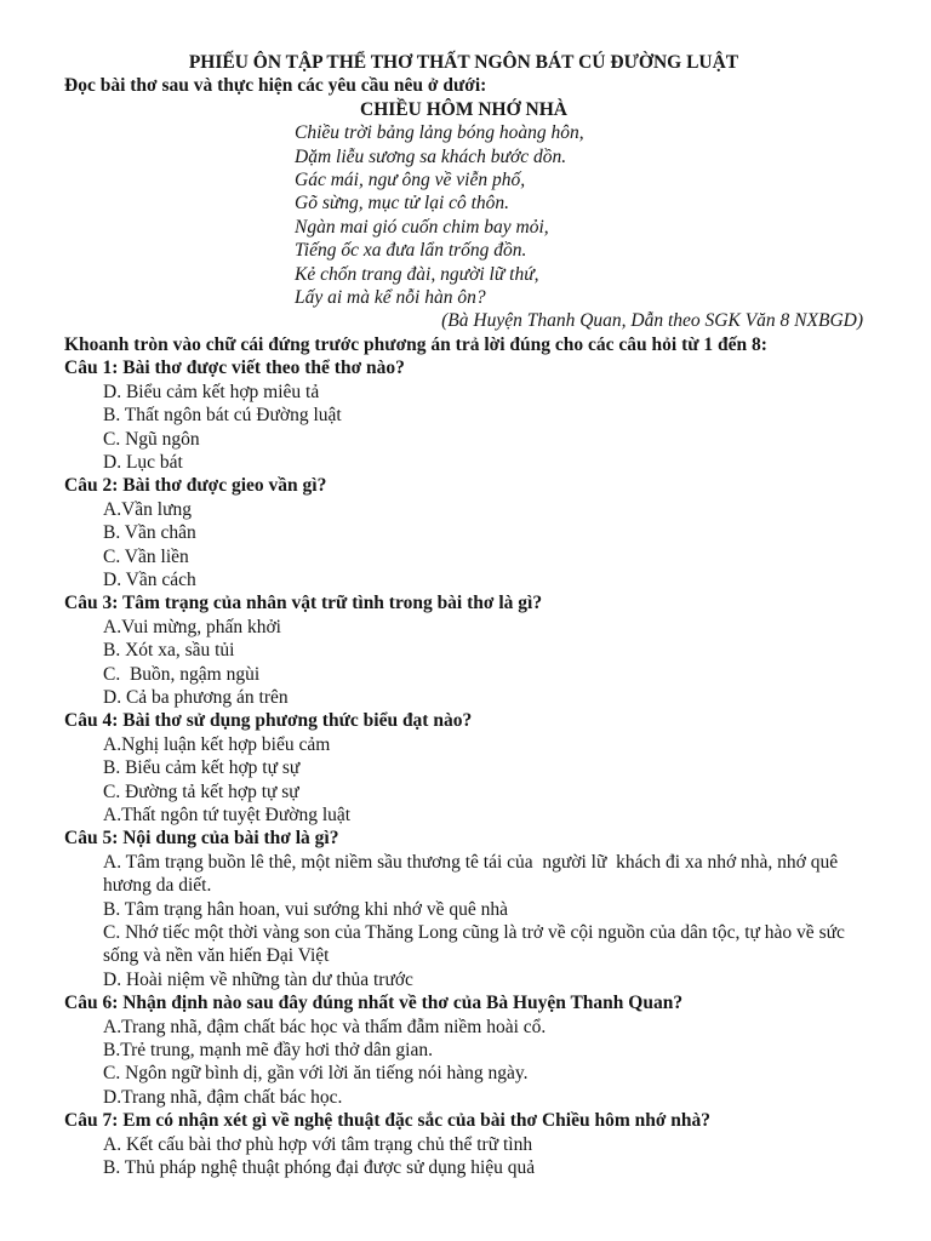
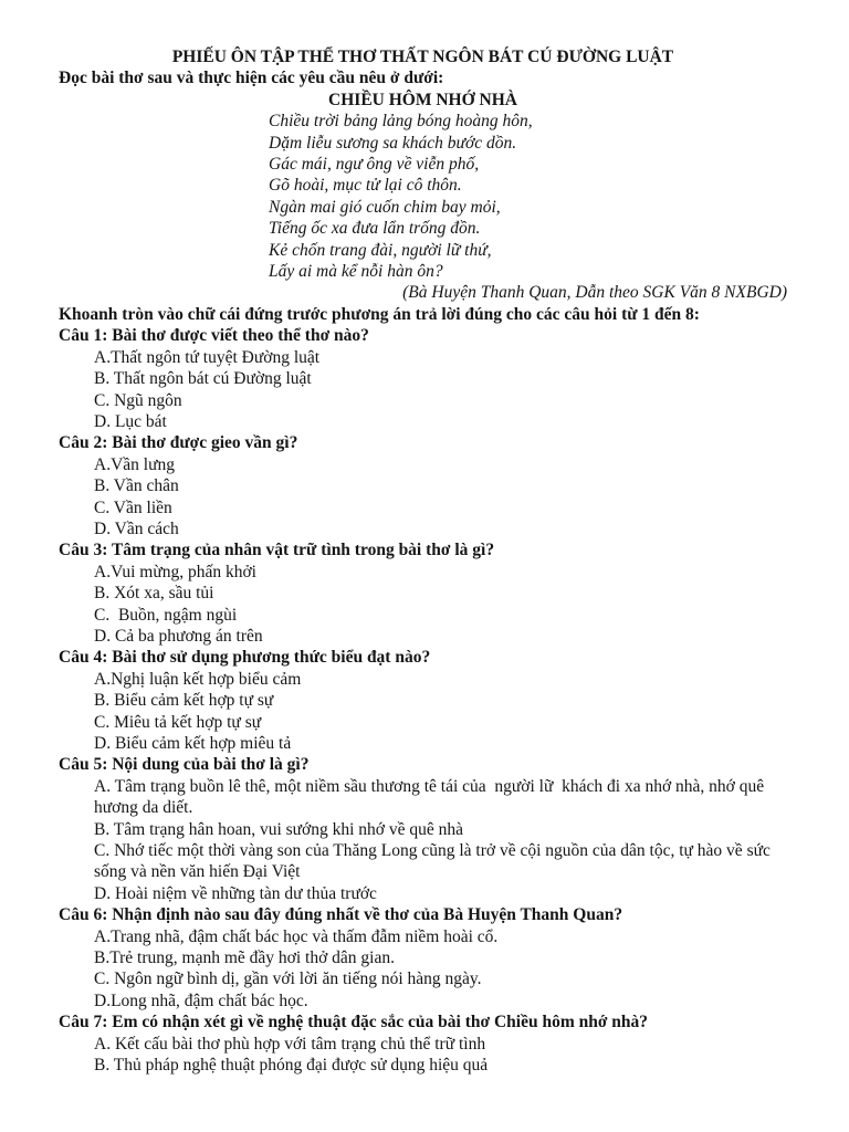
  PHIẾU ÔN TẬP THỂ THƠ THẤT NGÔN BÁT CÚ ĐƯỜNG LUẬT
  Đọc bài thơ sau và thực hiện các yêu cầu nêu ở dưới:
  CHIỀU HÔM NHỚ NHÀ
  Chiều trời bảng lảng bóng hoàng hôn,
  Dặm liễu sương sa khách bước dồn.
  Gác mái, ngư ông về viễn phố,
- Gõ sừng, mục tử lại cô thôn.
+ Gõ hoài, mục tử lại cô thôn.
  Ngàn mai gió cuốn chim bay mỏi,
  Tiếng ốc xa đưa lẩn trống đồn.
  Kẻ chốn trang đài, người lữ thứ,
  Lấy ai mà kể nỗi hàn ôn?
  (Bà Huyện Thanh Quan, Dẫn theo SGK Văn 8 NXBGD)
  Khoanh tròn vào chữ cái đứng trước phương án trả lời đúng cho các câu hỏi từ 1 đến 8:
  Câu 1: Bài thơ được viết theo thể thơ nào?
- D. Biểu cảm kết hợp miêu tả
+ A.Thất ngôn tứ tuyệt Đường luật
  B. Thất ngôn bát cú Đường luật
  C. Ngũ ngôn
  D. Lục bát
  Câu 2: Bài thơ được gieo vần gì?
  A.Vần lưng
  B. Vần chân
  C. Vần liền
  D. Vần cách
  Câu 3: Tâm trạng của nhân vật trữ tình trong bài thơ là gì?
  A.Vui mừng, phấn khởi
  B. Xót xa, sầu tủi
  C. Buồn, ngậm ngùi
  D. Cả ba phương án trên
  Câu 4: Bài thơ sử dụng phương thức biểu đạt nào?
  A.Nghị luận kết hợp biểu cảm
  B. Biểu cảm kết hợp tự sự
- C. Đường tả kết hợp tự sự
+ C. Miêu tả kết hợp tự sự
- A.Thất ngôn tứ tuyệt Đường luật
+ D. Biểu cảm kết hợp miêu tả
  Câu 5: Nội dung của bài thơ là gì?
  A. Tâm trạng buồn lê thê, một niềm sầu thương tê tái của người lữ khách đi xa nhớ nhà, nhớ quê hương da diết.
  B. Tâm trạng hân hoan, vui sướng khi nhớ về quê nhà
  C. Nhớ tiếc một thời vàng son của Thăng Long cũng là trở về cội nguồn của dân tộc, tự hào về sức sống và nền văn hiến Đại Việt
  D. Hoài niệm về những tàn dư thủa trước
  Câu 6: Nhận định nào sau đây đúng nhất về thơ của Bà Huyện Thanh Quan?
  A.Trang nhã, đậm chất bác học và thấm đẫm niềm hoài cổ.
  B.Trẻ trung, mạnh mẽ đầy hơi thở dân gian.
  C. Ngôn ngữ bình dị, gần với lời ăn tiếng nói hàng ngày.
- D.Trang nhã, đậm chất bác học.
+ D.Long nhã, đậm chất bác học.
  Câu 7: Em có nhận xét gì về nghệ thuật đặc sắc của bài thơ Chiều hôm nhớ nhà?
  A. Kết cấu bài thơ phù hợp với tâm trạng chủ thể trữ tình
  B. Thủ pháp nghệ thuật phóng đại được sử dụng hiệu quả
